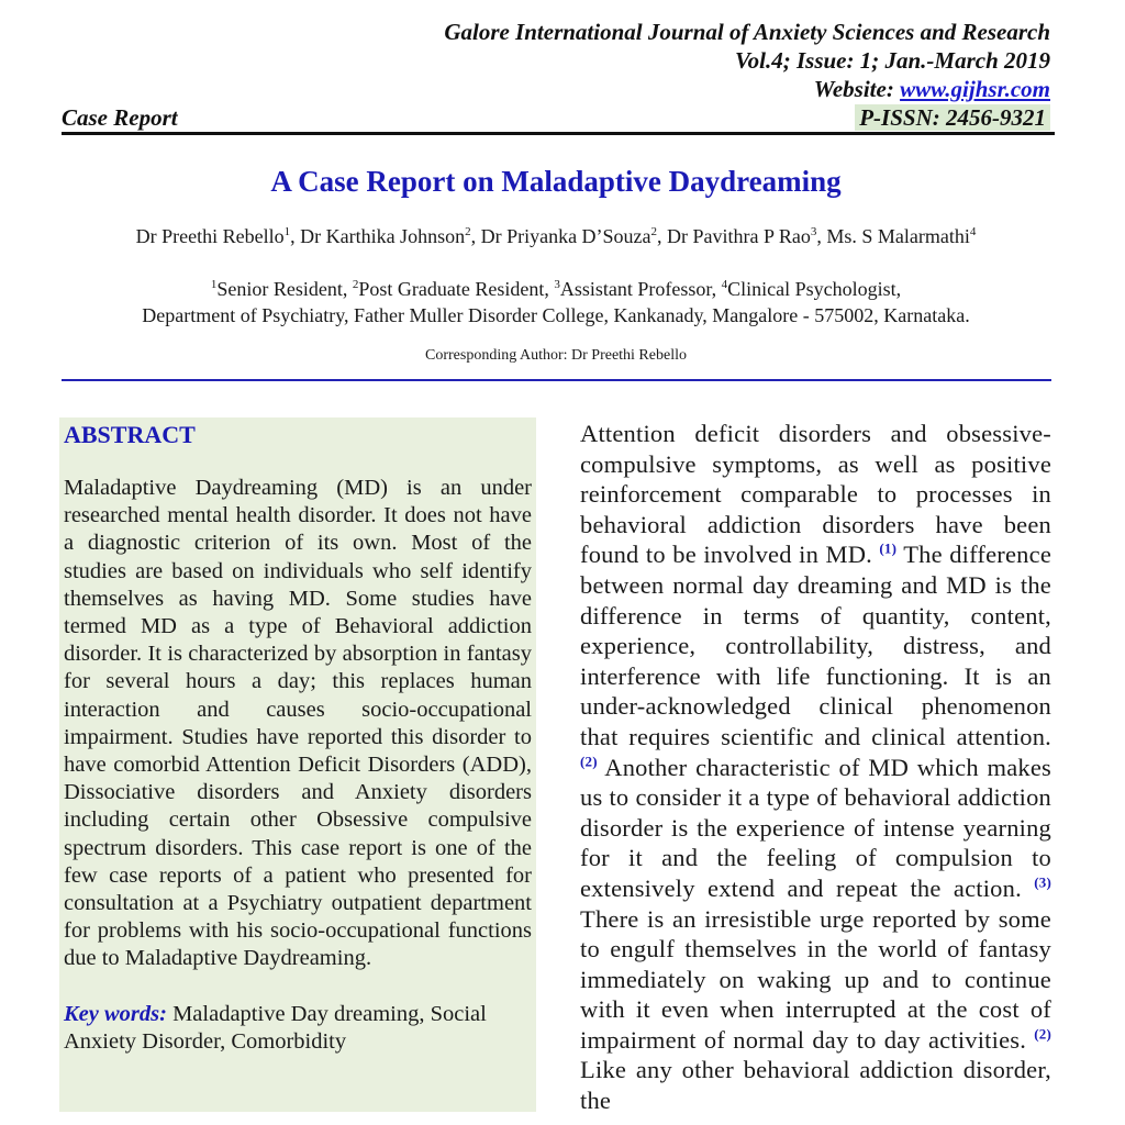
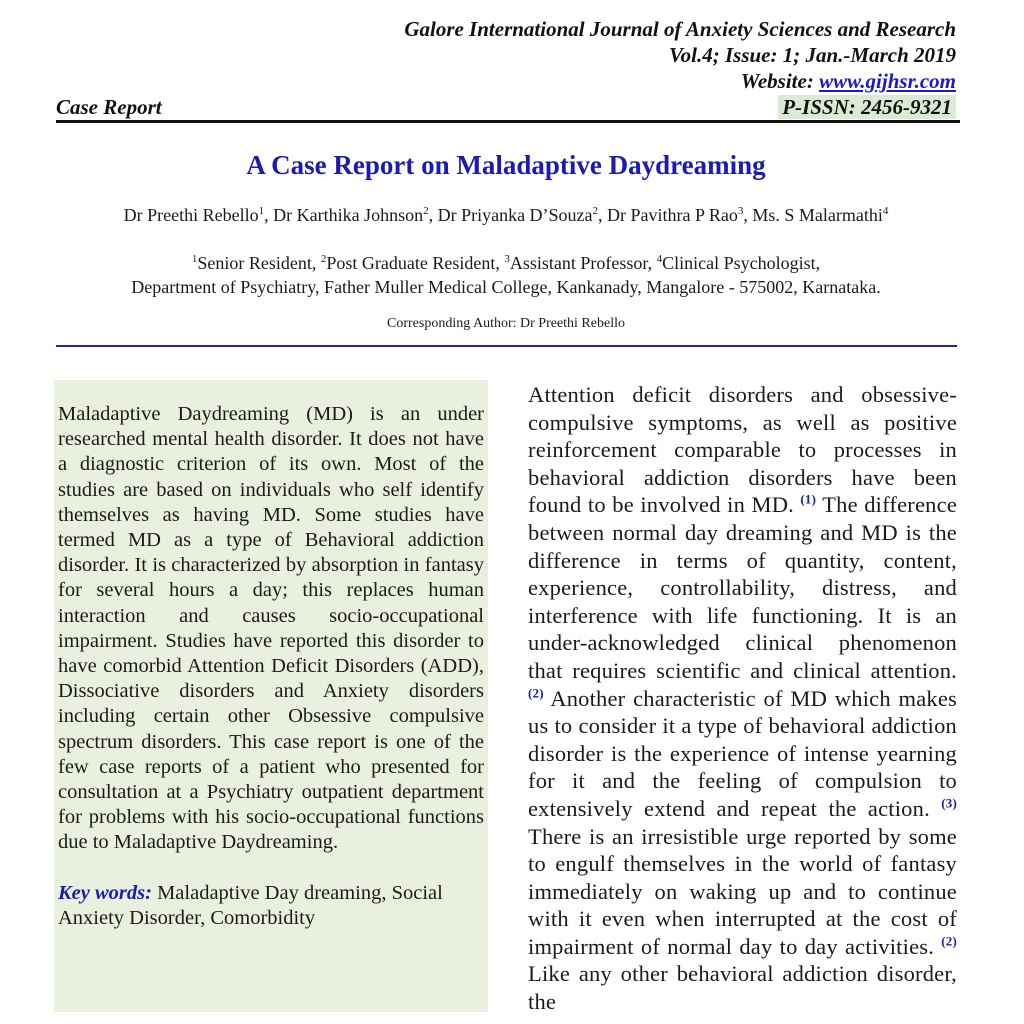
  Galore International Journal of Anxiety Sciences and Research
  Vol.4; Issue: 1; Jan.-March 2019
  Website: www.gijhsr.com
  P-ISSN: 2456-9321
  Case Report
  A Case Report on Maladaptive Daydreaming
  Dr Preethi Rebello1, Dr Karthika Johnson2, Dr Priyanka D’Souza2, Dr Pavithra P Rao3, Ms. S Malarmathi4
  1Senior Resident, 2Post Graduate Resident, 3Assistant Professor, 4Clinical Psychologist,
- Department of Psychiatry, Father Muller Disorder College, Kankanady, Mangalore - 575002, Karnataka.
+ Department of Psychiatry, Father Muller Medical College, Kankanady, Mangalore - 575002, Karnataka.
  Corresponding Author: Dr Preethi Rebello
- ABSTRACT
  Maladaptive Daydreaming (MD) is an under researched mental health disorder. It does not have a diagnostic criterion of its own. Most of the studies are based on individuals who self identify themselves as having MD. Some studies have termed MD as a type of Behavioral addiction disorder. It is characterized by absorption in fantasy for several hours a day; this replaces human interaction and causes socio-occupational impairment. Studies have reported this disorder to have comorbid Attention Deficit Disorders (ADD), Dissociative disorders and Anxiety disorders including certain other Obsessive compulsive spectrum disorders. This case report is one of the few case reports of a patient who presented for consultation at a Psychiatry outpatient department for problems with his socio-occupational functions due to Maladaptive Daydreaming.
  Key words: Maladaptive Day dreaming, Social Anxiety Disorder, Comorbidity
  Attention deficit disorders and obsessive-compulsive symptoms, as well as positive reinforcement comparable to processes in behavioral addiction disorders have been found to be involved in MD. (1) The difference between normal day dreaming and MD is the difference in terms of quantity, content, experience, controllability, distress, and interference with life functioning. It is an under-acknowledged clinical phenomenon that requires scientific and clinical attention. (2) Another characteristic of MD which makes us to consider it a type of behavioral addiction disorder is the experience of intense yearning for it and the feeling of compulsion to extensively extend and repeat the action. (3) There is an irresistible urge reported by some to engulf themselves in the world of fantasy immediately on waking up and to continue with it even when interrupted at the cost of impairment of normal day to day activities. (2) Like any other behavioral addiction disorder, the
